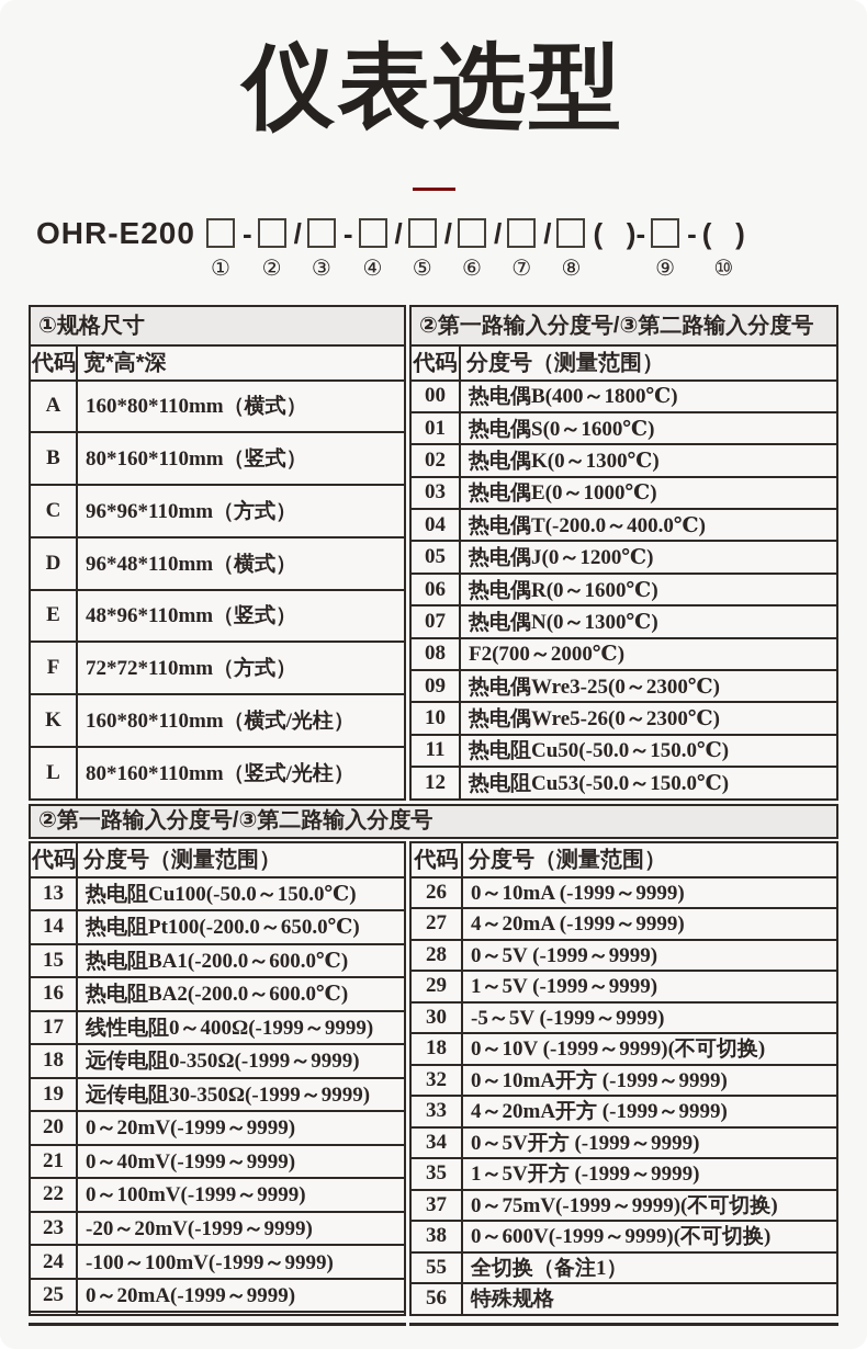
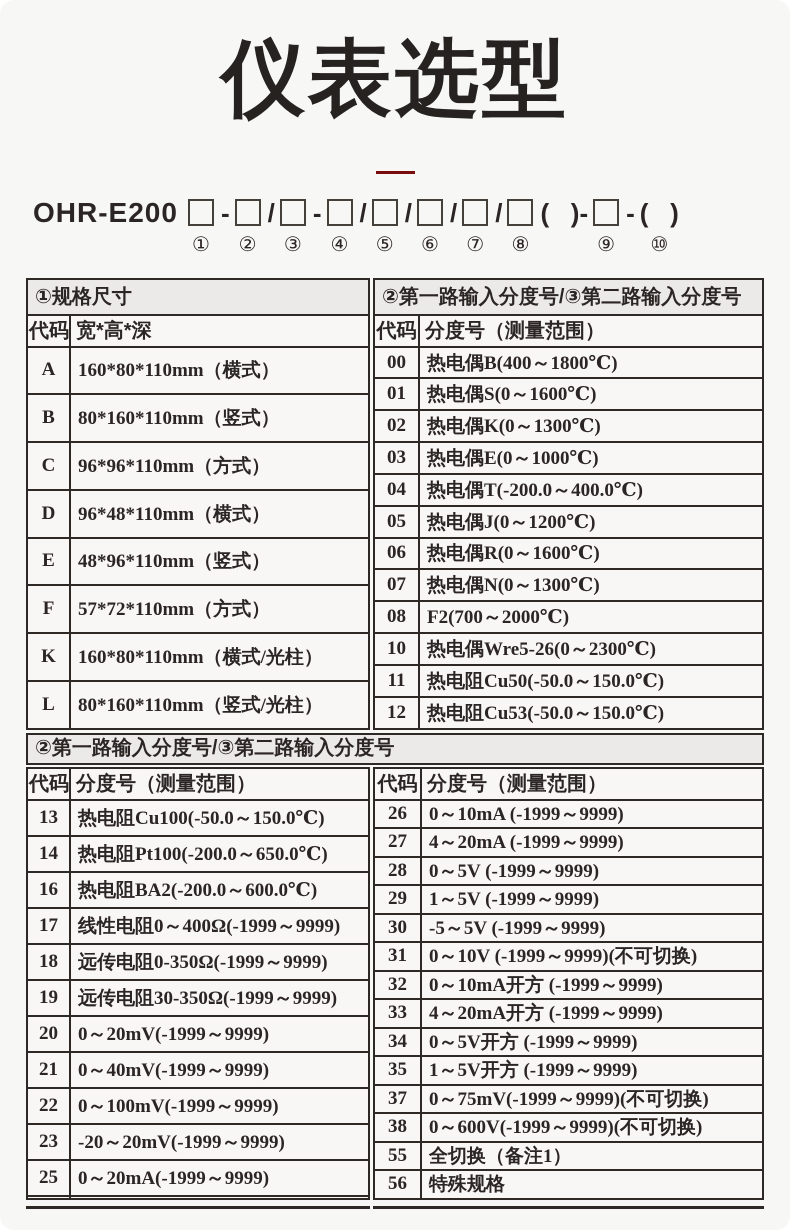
  仪表选型
  OHR-E200
  -
  ①
  /
  ②
  -
  ③
  /
  ④
  /
  ⑤
  /
  ⑥
  /
  ⑦
  ( )-
  ⑧
  -
  ⑨
  ( )
  ⑩
  ①规格尺寸
  代码	宽*高*深
  A	160*80*110mm（横式）
  B	80*160*110mm（竖式）
  C	96*96*110mm（方式）
  D	96*48*110mm（横式）
  E	48*96*110mm（竖式）
- F	72*72*110mm（方式）
+ F	57*72*110mm（方式）
  K	160*80*110mm（横式/光柱）
  L	80*160*110mm（竖式/光柱）
  ②第一路输入分度号/③第二路输入分度号
  代码	分度号（测量范围）
  00	热电偶B(400～1800℃)
  01	热电偶S(0～1600℃)
  02	热电偶K(0～1300℃)
  03	热电偶E(0～1000℃)
  04	热电偶T(-200.0～400.0℃)
  05	热电偶J(0～1200℃)
  06	热电偶R(0～1600℃)
  07	热电偶N(0～1300℃)
  08	F2(700～2000℃)
- 09	热电偶Wre3-25(0～2300℃)
  10	热电偶Wre5-26(0～2300℃)
  11	热电阻Cu50(-50.0～150.0℃)
  12	热电阻Cu53(-50.0～150.0℃)
  ②第一路输入分度号/③第二路输入分度号
  代码	分度号（测量范围）
  13	热电阻Cu100(-50.0～150.0℃)
  14	热电阻Pt100(-200.0～650.0℃)
- 15	热电阻BA1(-200.0～600.0℃)
  16	热电阻BA2(-200.0～600.0℃)
  17	线性电阻0～400Ω(-1999～9999)
  18	远传电阻0-350Ω(-1999～9999)
  19	远传电阻30-350Ω(-1999～9999)
  20	0～20mV(-1999～9999)
  21	0～40mV(-1999～9999)
  22	0～100mV(-1999～9999)
  23	-20～20mV(-1999～9999)
- 24	-100～100mV(-1999～9999)
  25	0～20mA(-1999～9999)
  代码	分度号（测量范围）
  26	0～10mA (-1999～9999)
  27	4～20mA (-1999～9999)
  28	0～5V (-1999～9999)
  29	1～5V (-1999～9999)
  30	-5～5V (-1999～9999)
- 18	0～10V (-1999～9999)(不可切换)
+ 31	0～10V (-1999～9999)(不可切换)
  32	0～10mA开方 (-1999～9999)
  33	4～20mA开方 (-1999～9999)
  34	0～5V开方 (-1999～9999)
  35	1～5V开方 (-1999～9999)
  37	0～75mV(-1999～9999)(不可切换)
  38	0～600V(-1999～9999)(不可切换)
  55	全切换（备注1）
  56	特殊规格
